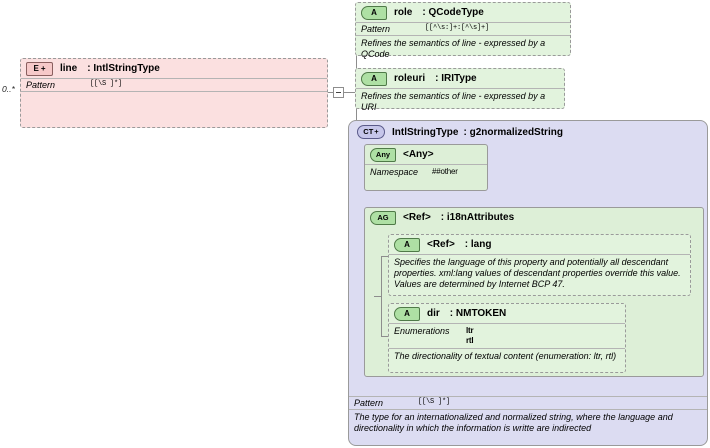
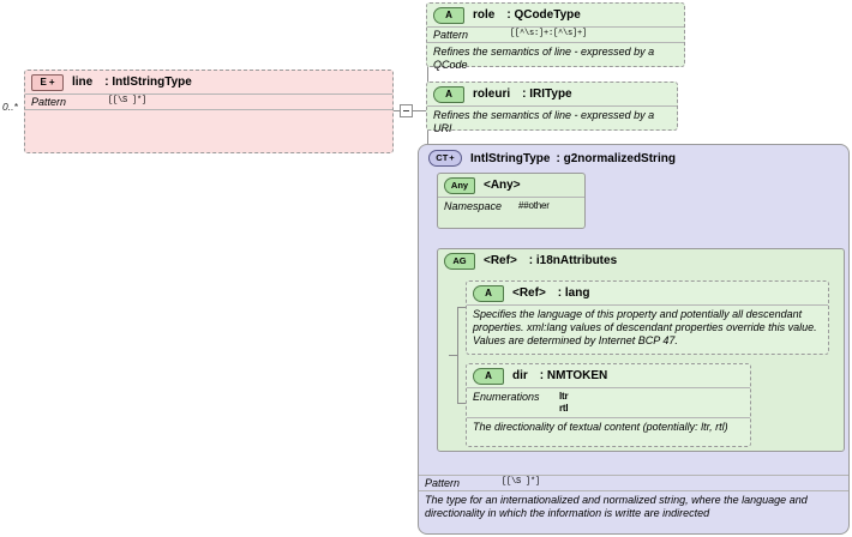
  E
  +
  line
  : IntlStringType
  Pattern
  [[\S ]*]
  0..*
  A
  role
  : QCodeType
  Pattern
  [[^\s:]+:[^\s]+]
  Refines the semantics of line - expressed by a QCode
  A
  roleuri
  : IRIType
  Refines the semantics of line - expressed by a URI
  CT
  +
  IntlStringType
  : g2normalizedString
  Any
  <Any>
  Namespace
  ##other
  AG
  <Ref>
  : i18nAttributes
  A
  <Ref>
  : lang
  Specifies the language of this property and potentially all descendant properties. xml:lang values of descendant properties override this value. Values are determined by Internet BCP 47.
  A
  dir
  : NMTOKEN
  Enumerations
  ltr
  rtl
- The directionality of textual content (enumeration: ltr, rtl)
+ The directionality of textual content (potentially: ltr, rtl)
  Pattern
  [[\S ]*]
  The type for an internationalized and normalized string, where the language and directionality in which the information is writte are indirected
